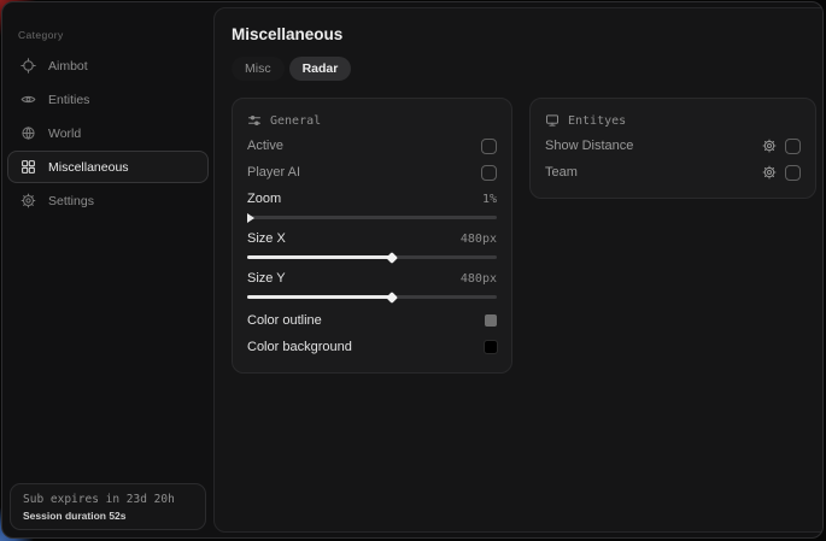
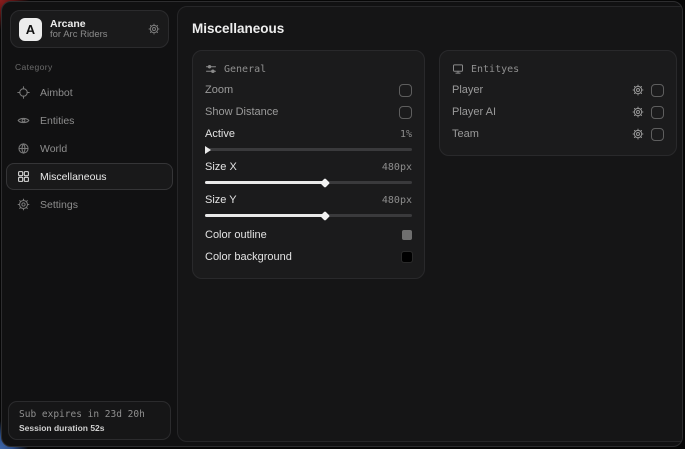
+ A
+ Arcane
+ for Arc Riders
  Category
  Aimbot
  Entities
  World
  Miscellaneous
  Settings
  Sub expires in 23d 20h
  Session duration 52s
  Miscellaneous
- Misc
- Radar
  General
- Active
+ Zoom
- Player AI
+ Show Distance
- Zoom
+ Active
  1%
  Size X
  480px
  Size Y
  480px
  Color outline
  Color background
  Entityes
+ Player
- Show Distance
+ Player AI
  Team
